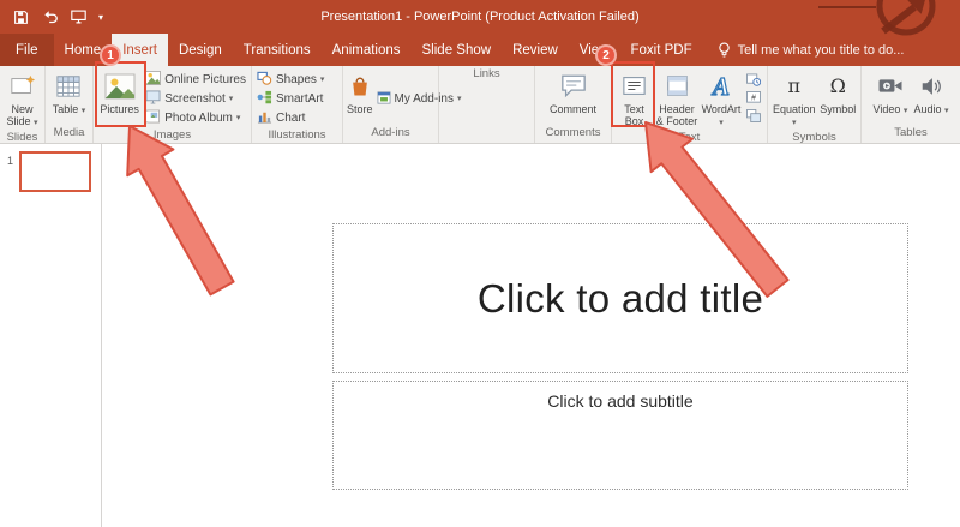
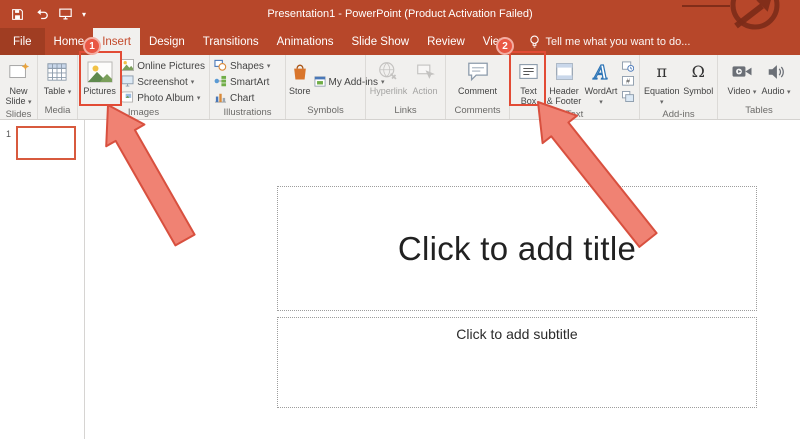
  ▾
  Presentation1 - PowerPoint (Product Activation Failed)
  File
  Home
  Insert
  Design
  Transitions
  Animations
  Slide Show
  Review
- Foxit PDF
- Tell me what you title to do...
+ Tell me what you want to do...
  New Slide
  Slides
  Table
  Media
  Pictures
  Online Pictures
  Screenshot
  Photo Album
  Images
  Shapes
  SmartArt
  Chart
  Illustrations
  Store
  My Add-ins
- Add-ins
+ Symbols
+ Hyperlink
+ Action
  Links
  Comment
  Comments
  Text Box
  Header & Footer
  A
  WordArt
  π
  Equation
  Ω
  Symbol
- Symbols
+ Add-ins
  Video
  Audio
  Tables
  1
  Click to add title
  Click to add subtitle
  1
  2
